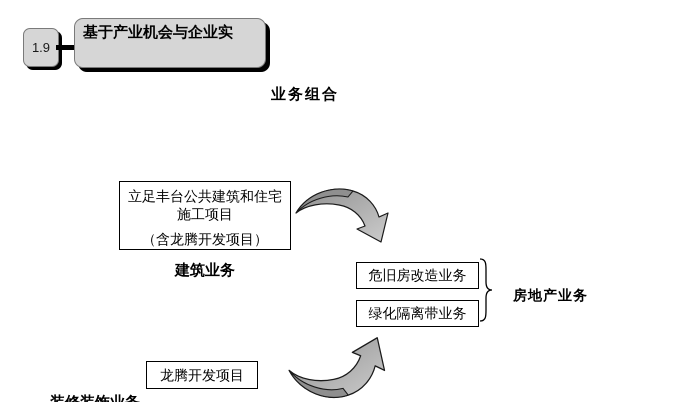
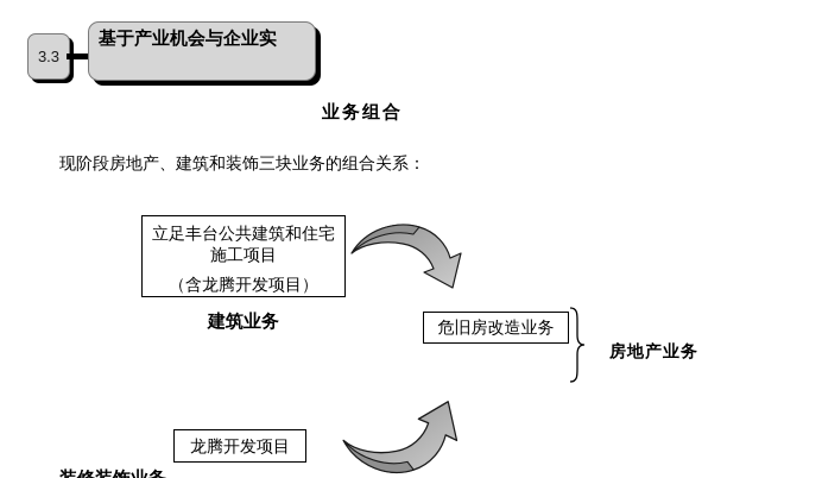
- 1.9
+ 3.3
  基于产业机会与企业实
  业务组合
+ 现阶段房地产、建筑和装饰三块业务的组合关系：
  立足丰台公共建筑和住宅
  施工项目
  （含龙腾开发项目）
  建筑业务
  危旧房改造业务
- 绿化隔离带业务
  房地产业务
  龙腾开发项目
